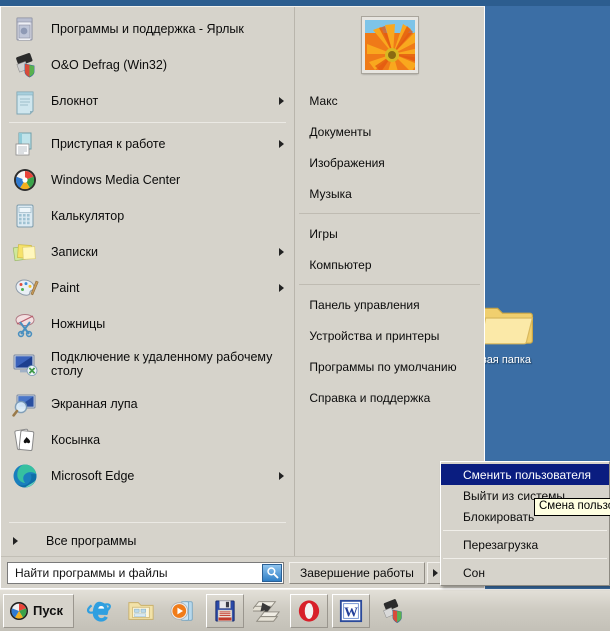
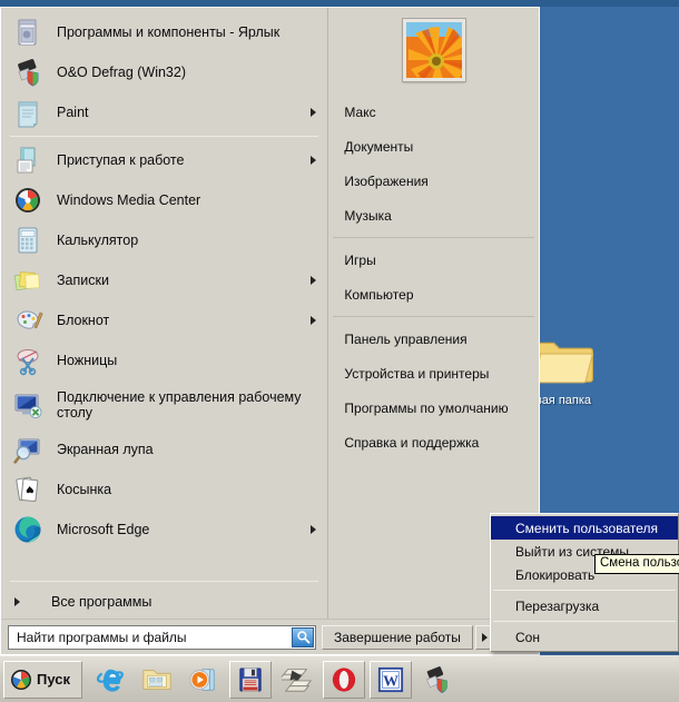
  ая папка
- Программы и поддержка - Ярлык
+ Программы и компоненты - Ярлык
  O&O Defrag (Win32)
- Блокнот
+ Paint
  Приступая к работе
  Windows Media Center
  Калькулятор
  Записки
- Paint
+ Блокнот
  Ножницы
- Подключение к удаленному рабочему столу
+ Подключение к управления рабочему столу
  Экранная лупа
  Косынка
  Microsoft Edge
  Все программы
  Макс
  Документы
  Изображения
  Музыка
  Игры
  Компьютер
  Панель управления
  Устройства и принтеры
  Программы по умолчанию
  Справка и поддержка
  Найти программы и файлы
  Завершение работы
  Сменить пользователя
  Выйти из системы
  Блокировать
  Перезагрузка
  Сон
  Смена польз
  Пуск
  W
